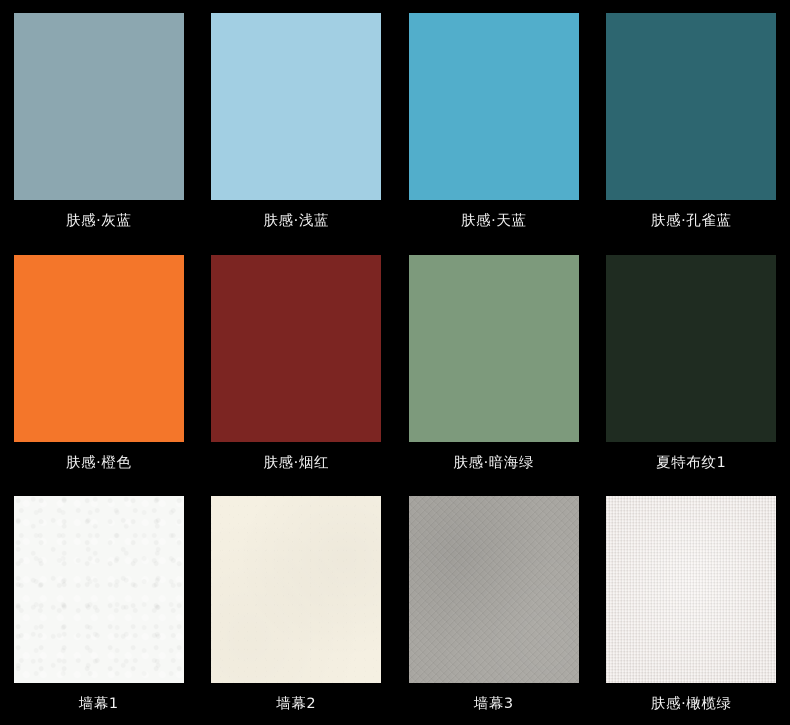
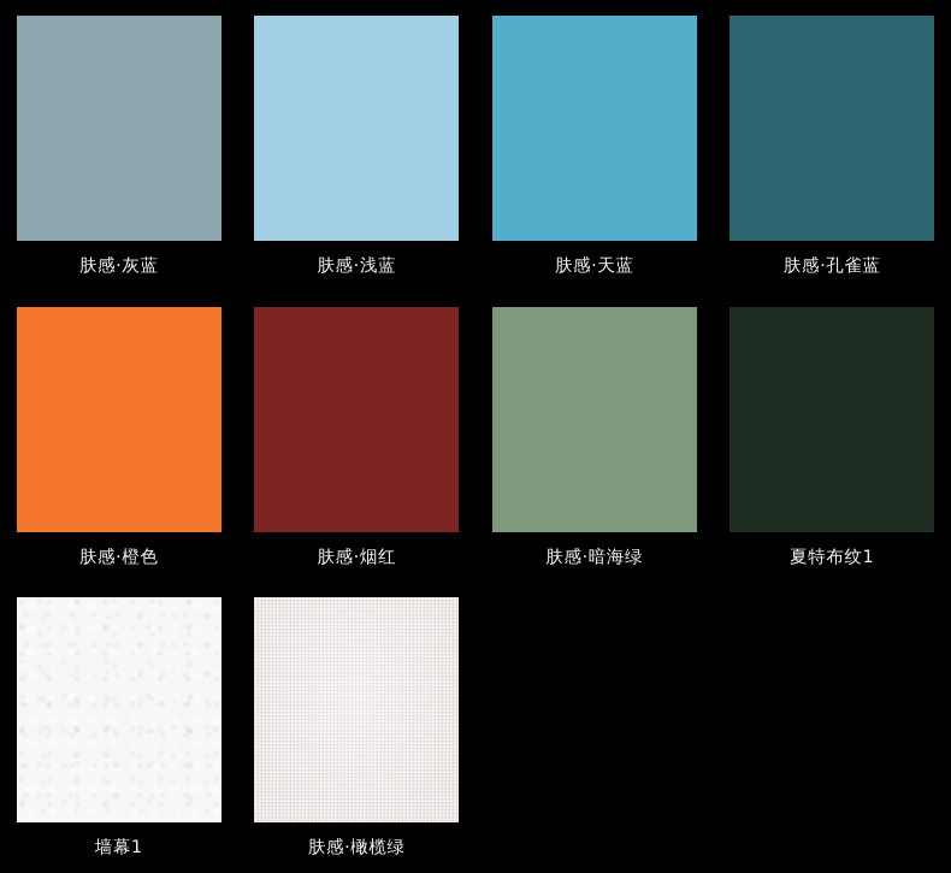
  肤感·灰蓝
  肤感·浅蓝
  肤感·天蓝
  肤感·孔雀蓝
  肤感·橙色
  肤感·烟红
  肤感·暗海绿
  夏特布纹1
  墙幕1
- 墙幕2
- 墙幕3
  肤感·橄榄绿
